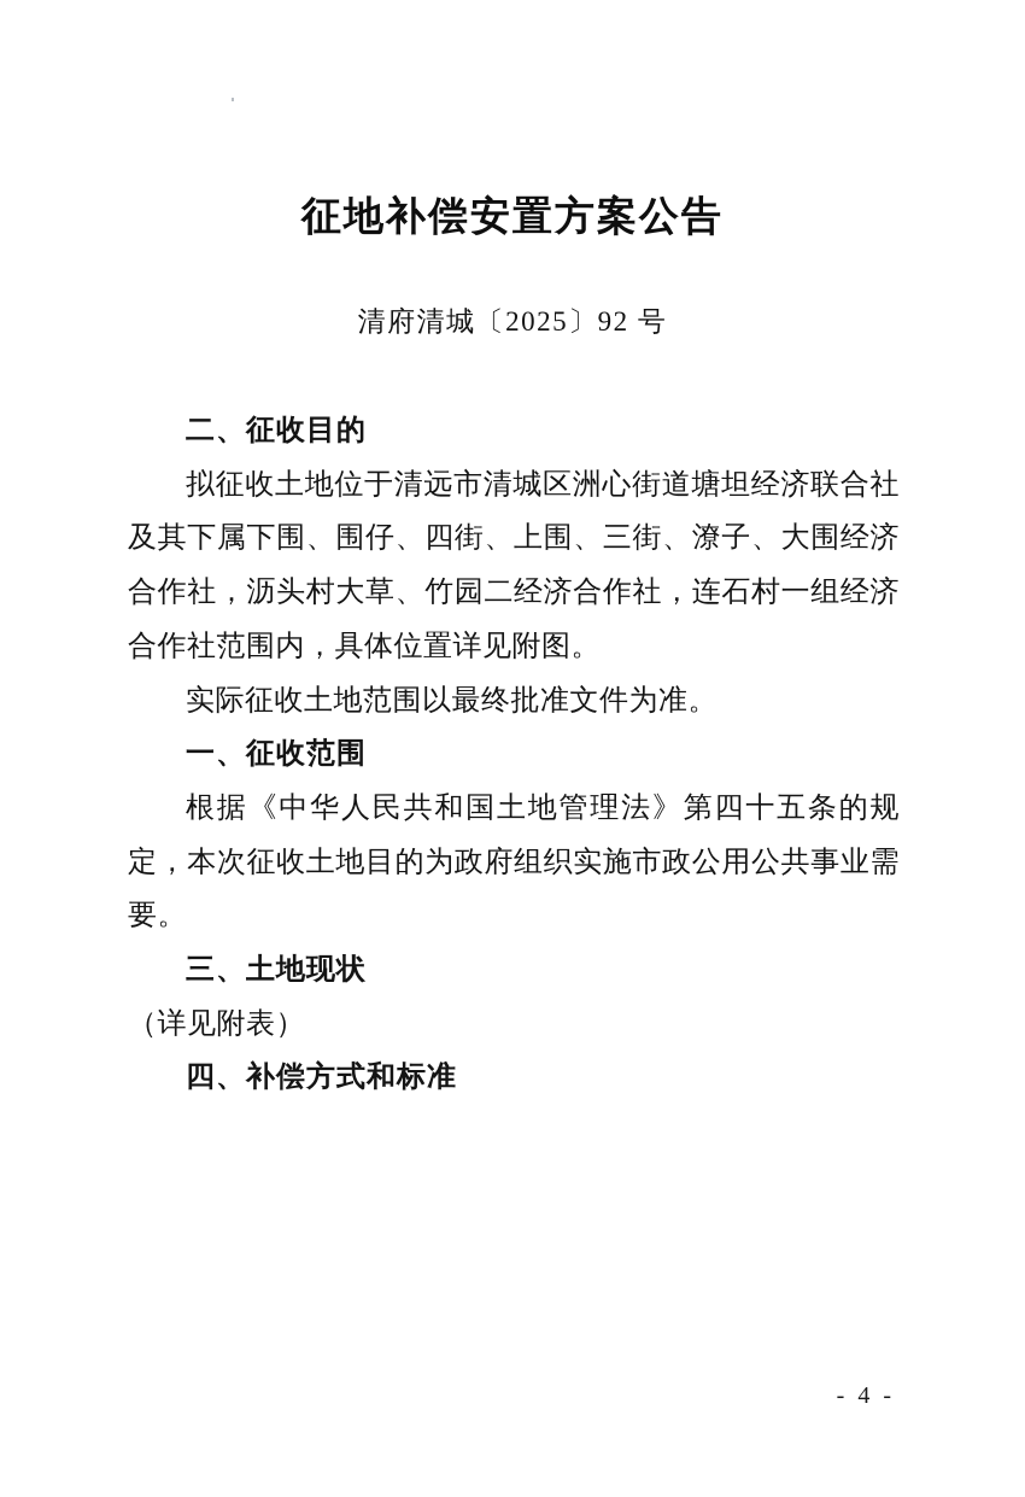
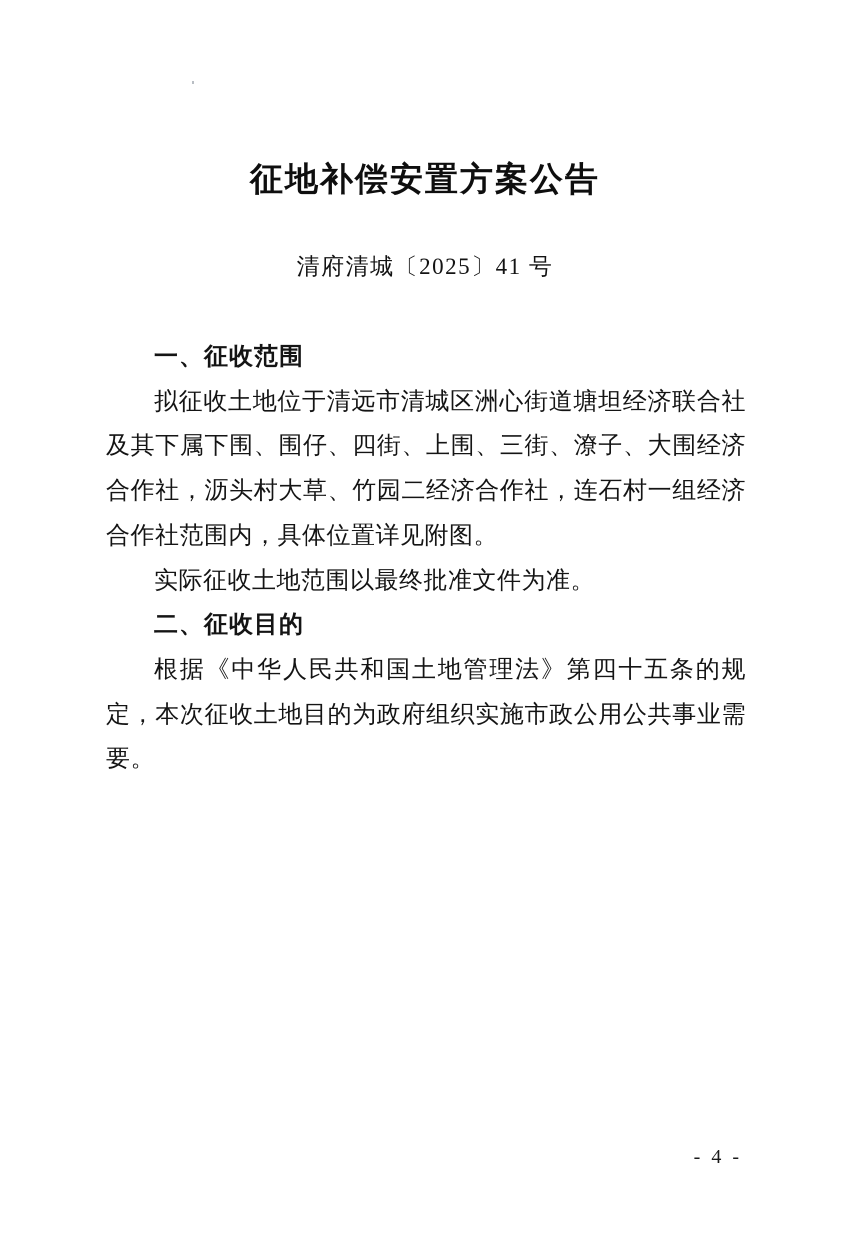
  征地补偿安置方案公告
- 清府清城〔2025〕92 号
+ 清府清城〔2025〕41 号
- 二、征收目的
+ 一、征收范围
  拟征收土地位于清远市清城区洲心街道塘坦经济联合社及其下属下围、围仔、四街、上围、三街、潦子、大围经济合作社，沥头村大草、竹园二经济合作社，连石村一组经济合作社范围内，具体位置详见附图。
  实际征收土地范围以最终批准文件为准。
- 一、征收范围
+ 二、征收目的
  根据《中华人民共和国土地管理法》第四十五条的规定，本次征收土地目的为政府组织实施市政公用公共事业需要。
- 三、土地现状
- （详见附表）
- 四、补偿方式和标准
  - 4 -
